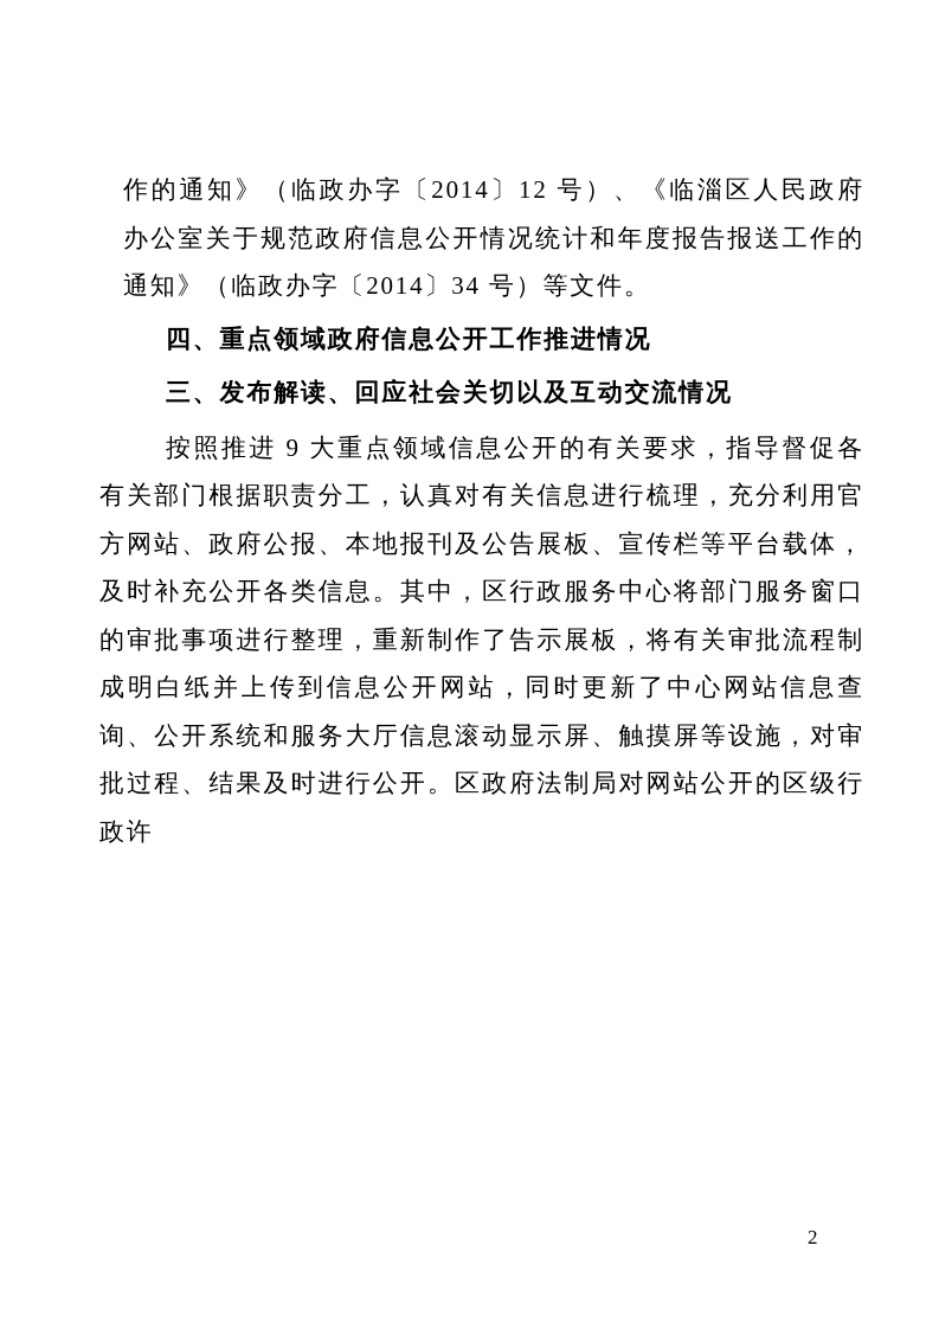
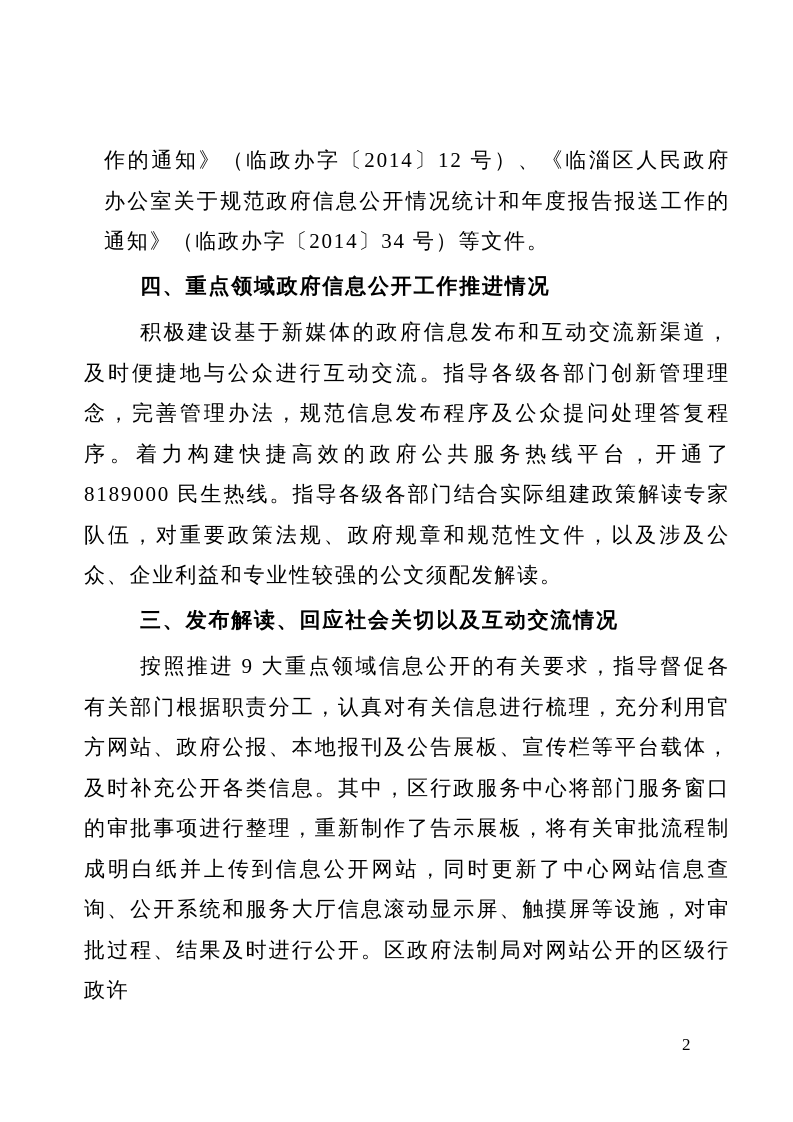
  作的通知》（临政办字〔2014〕12 号）、《临淄区人民政府办公室关于规范政府信息公开情况统计和年度报告报送工作的通知》（临政办字〔2014〕34 号）等文件。
  四、重点领域政府信息公开工作推进情况
+ 积极建设基于新媒体的政府信息发布和互动交流新渠道，及时便捷地与公众进行互动交流。指导各级各部门创新管理理念，完善管理办法，规范信息发布程序及公众提问处理答复程序。着力构建快捷高效的政府公共服务热线平台，开通了 8189000 民生热线。指导各级各部门结合实际组建政策解读专家队伍，对重要政策法规、政府规章和规范性文件，以及涉及公众、企业利益和专业性较强的公文须配发解读。
  三、发布解读、回应社会关切以及互动交流情况
  按照推进 9 大重点领域信息公开的有关要求，指导督促各有关部门根据职责分工，认真对有关信息进行梳理，充分利用官方网站、政府公报、本地报刊及公告展板、宣传栏等平台载体，及时补充公开各类信息。其中，区行政服务中心将部门服务窗口的审批事项进行整理，重新制作了告示展板，将有关审批流程制成明白纸并上传到信息公开网站，同时更新了中心网站信息查询、公开系统和服务大厅信息滚动显示屏、触摸屏等设施，对审批过程、结果及时进行公开。区政府法制局对网站公开的区级行政许
  2
